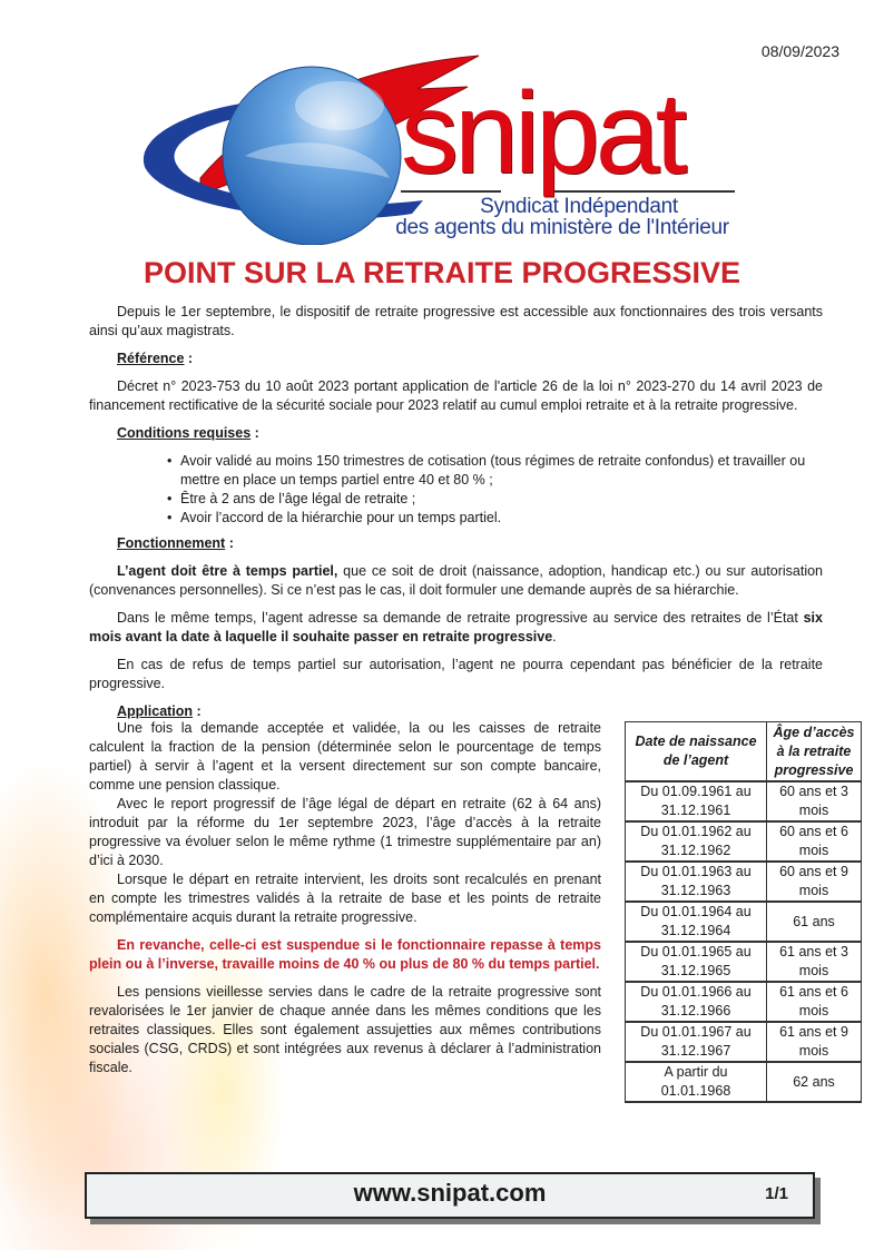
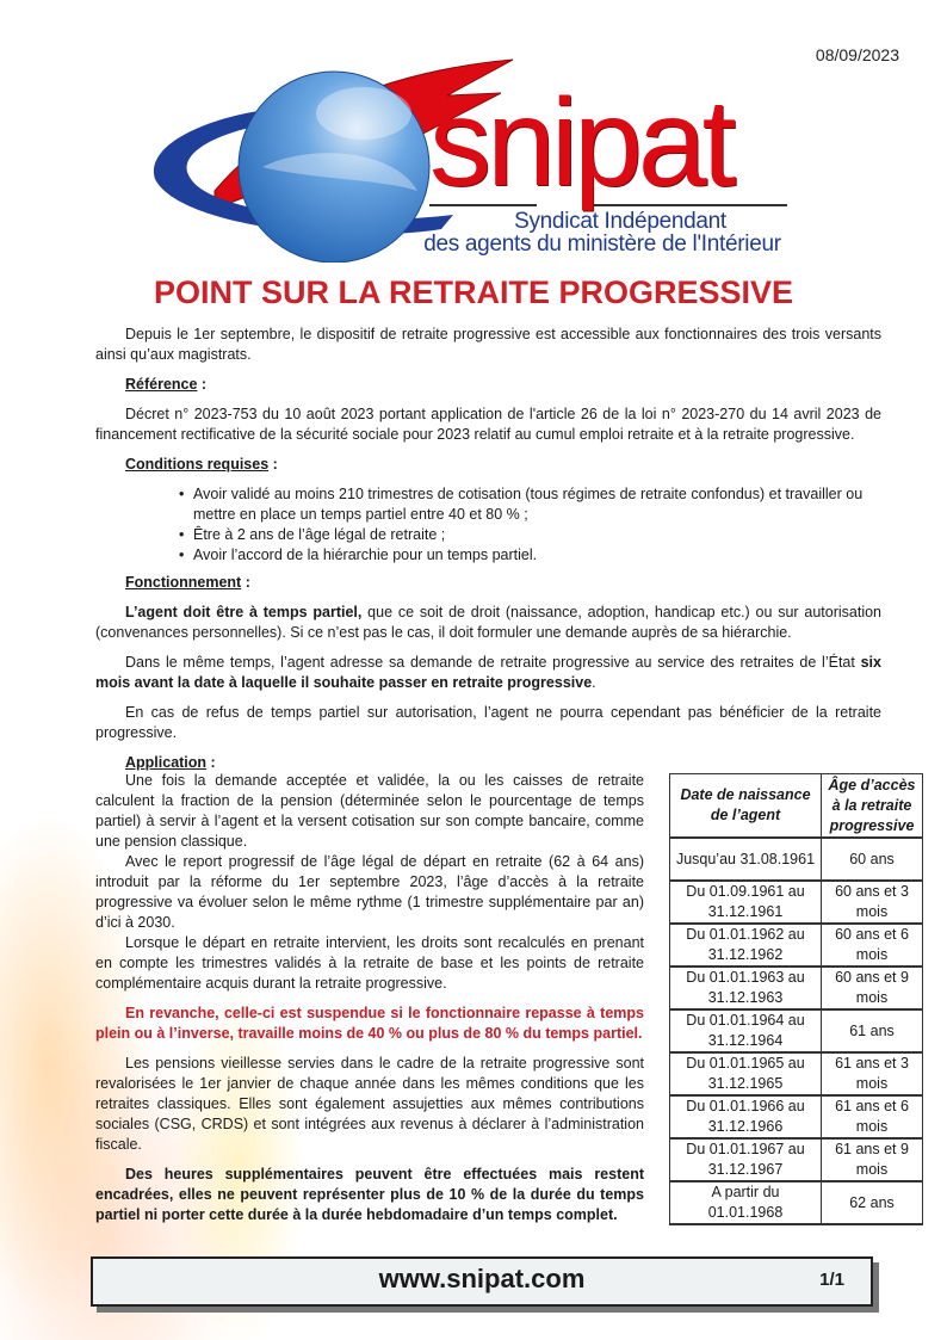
  08/09/2023
  snipat
  Syndicat Indépendant
  des agents du ministère de l'Intérieur
  POINT SUR LA RETRAITE PROGRESSIVE
  Depuis le 1er septembre, le dispositif de retraite progressive est accessible aux fonctionnaires des trois versants ainsi qu’aux magistrats.
  Référence :
  Décret n° 2023-753 du 10 août 2023 portant application de l'article 26 de la loi n° 2023-270 du 14 avril 2023 de financement rectificative de la sécurité sociale pour 2023 relatif au cumul emploi retraite et à la retraite progressive.
  Conditions requises :
- Avoir validé au moins 150 trimestres de cotisation (tous régimes de retraite confondus) et travailler ou mettre en place un temps partiel entre 40 et 80 % ;
+ Avoir validé au moins 210 trimestres de cotisation (tous régimes de retraite confondus) et travailler ou mettre en place un temps partiel entre 40 et 80 % ;
  Être à 2 ans de l’âge légal de retraite ;
  Avoir l’accord de la hiérarchie pour un temps partiel.
  Fonctionnement :
  L’agent doit être à temps partiel, que ce soit de droit (naissance, adoption, handicap etc.) ou sur autorisation (convenances personnelles). Si ce n’est pas le cas, il doit formuler une demande auprès de sa hiérarchie.
  Dans le même temps, l’agent adresse sa demande de retraite progressive au service des retraites de l’État six mois avant la date à laquelle il souhaite passer en retraite progressive.
  En cas de refus de temps partiel sur autorisation, l’agent ne pourra cependant pas bénéficier de la retraite progressive.
  Application :
- Une fois la demande acceptée et validée, la ou les caisses de retraite calculent la fraction de la pension (déterminée selon le pourcentage de temps partiel) à servir à l’agent et la versent directement sur son compte bancaire, comme une pension classique.
+ Une fois la demande acceptée et validée, la ou les caisses de retraite calculent la fraction de la pension (déterminée selon le pourcentage de temps partiel) à servir à l’agent et la versent cotisation sur son compte bancaire, comme une pension classique.
  Avec le report progressif de l’âge légal de départ en retraite (62 à 64 ans) introduit par la réforme du 1er septembre 2023, l’âge d’accès à la retraite progressive va évoluer selon le même rythme (1 trimestre supplémentaire par an) d’ici à 2030.
  Lorsque le départ en retraite intervient, les droits sont recalculés en prenant en compte les trimestres validés à la retraite de base et les points de retraite complémentaire acquis durant la retraite progressive.
  En revanche, celle-ci est suspendue si le fonctionnaire repasse à temps plein ou à l’inverse, travaille moins de 40 % ou plus de 80 % du temps partiel.
  Les pensions vieillesse servies dans le cadre de la retraite progressive sont revalorisées le 1er janvier de chaque année dans les mêmes conditions que les retraites classiques. Elles sont également assujetties aux mêmes contributions sociales (CSG, CRDS) et sont intégrées aux revenus à déclarer à l’administration fiscale.
+ Des heures supplémentaires peuvent être effectuées mais restent encadrées, elles ne peuvent représenter plus de 10 % de la durée du temps partiel ni porter cette durée à la durée hebdomadaire d’un temps complet.
  Date de naissance de l’agent	Âge d’accès à la retraite progressive
+ Jusqu’au 31.08.1961	60 ans
  Du 01.09.1961 au 31.12.1961	60 ans et 3 mois
  Du 01.01.1962 au 31.12.1962	60 ans et 6 mois
  Du 01.01.1963 au 31.12.1963	60 ans et 9 mois
  Du 01.01.1964 au 31.12.1964	61 ans
  Du 01.01.1965 au 31.12.1965	61 ans et 3 mois
  Du 01.01.1966 au 31.12.1966	61 ans et 6 mois
  Du 01.01.1967 au 31.12.1967	61 ans et 9 mois
  A partir du 01.01.1968	62 ans
  www.snipat.com
  1/1
